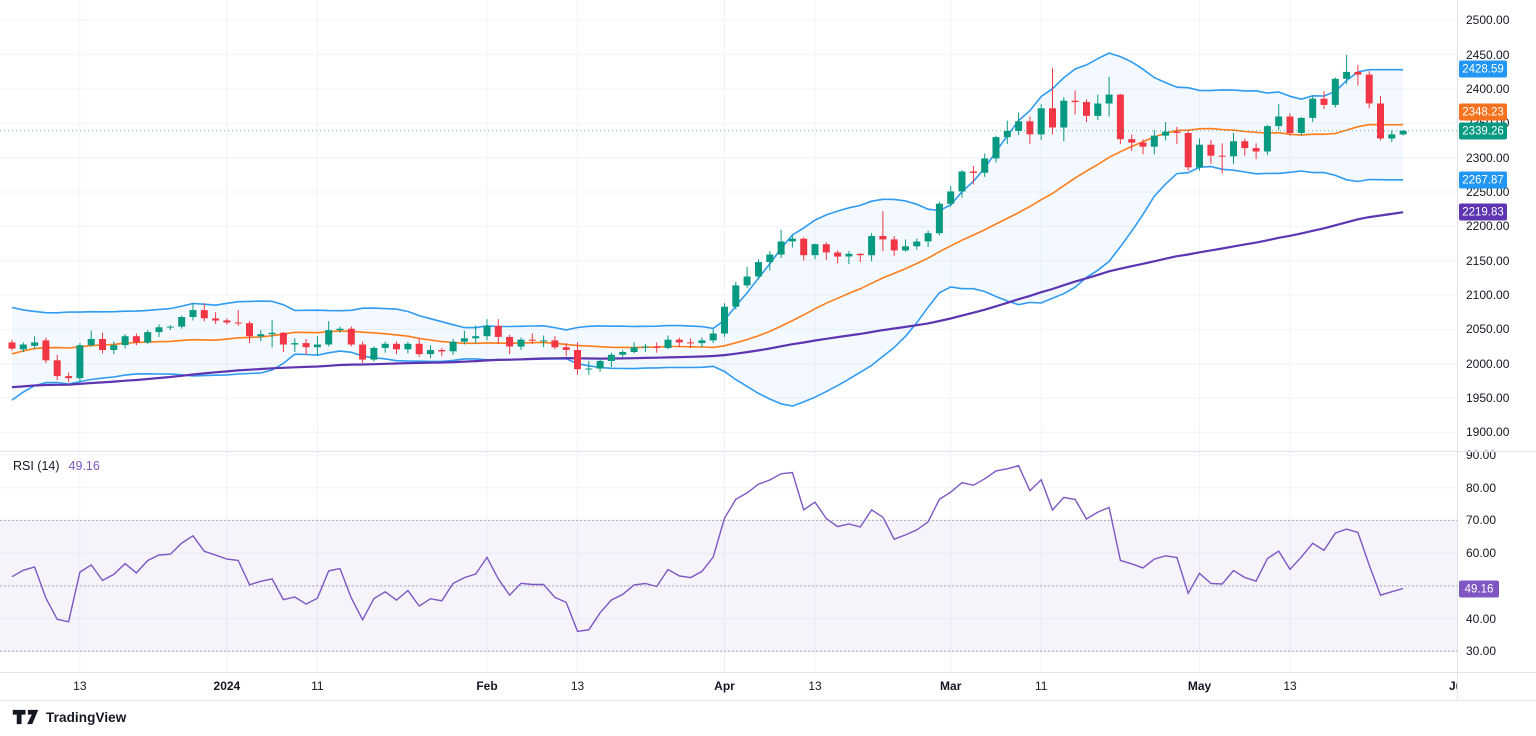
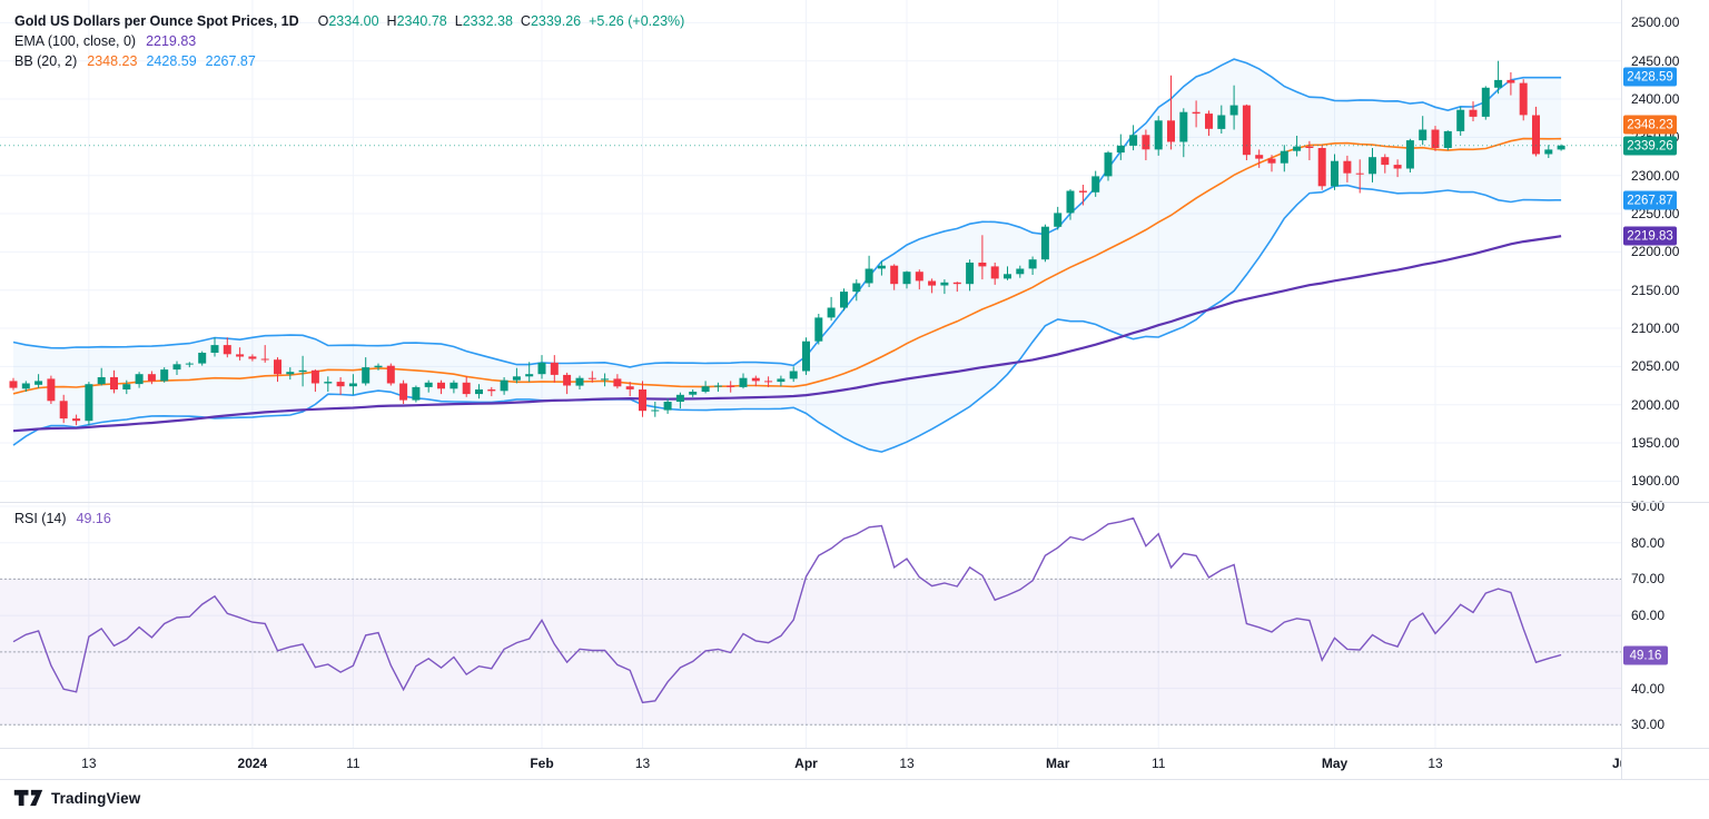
  2500.00
  2450.00
  2400.00
  2300.00
  2250.00
  2200.00
  2150.00
  2100.00
  2050.00
  2000.00
  1950.00
  1900.00
  90.00
  80.00
  70.00
  60.00
  40.00
  30.00
  2428.59
  2348.23
  2339.26
  2267.87
  2219.83
  49.16
  13
  2024
  11
  Feb
  13
  Apr
  13
  Mar
  11
  May
  13
+ Gold US Dollars per Ounce Spot Prices, 1D O2334.00 H2340.78 L2332.38 C2339.26 +5.26 (+0.23%)
+ EMA (100, close, 0) 2219.83
+ BB (20, 2) 2348.23 2428.59 2267.87
  RSI (14) 49.16
  TradingView
